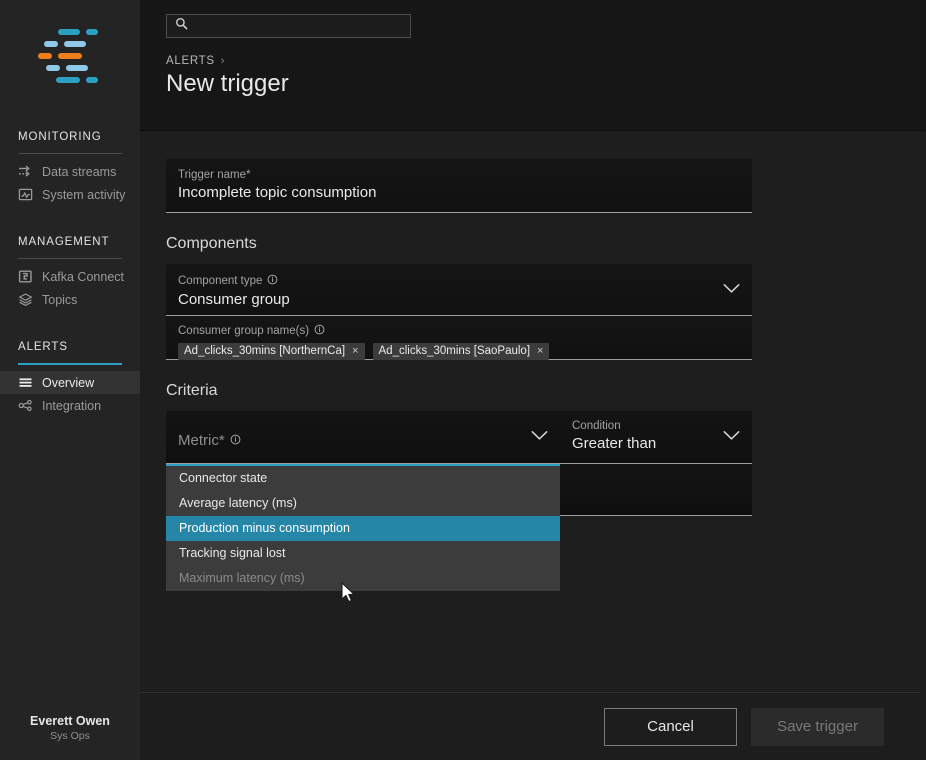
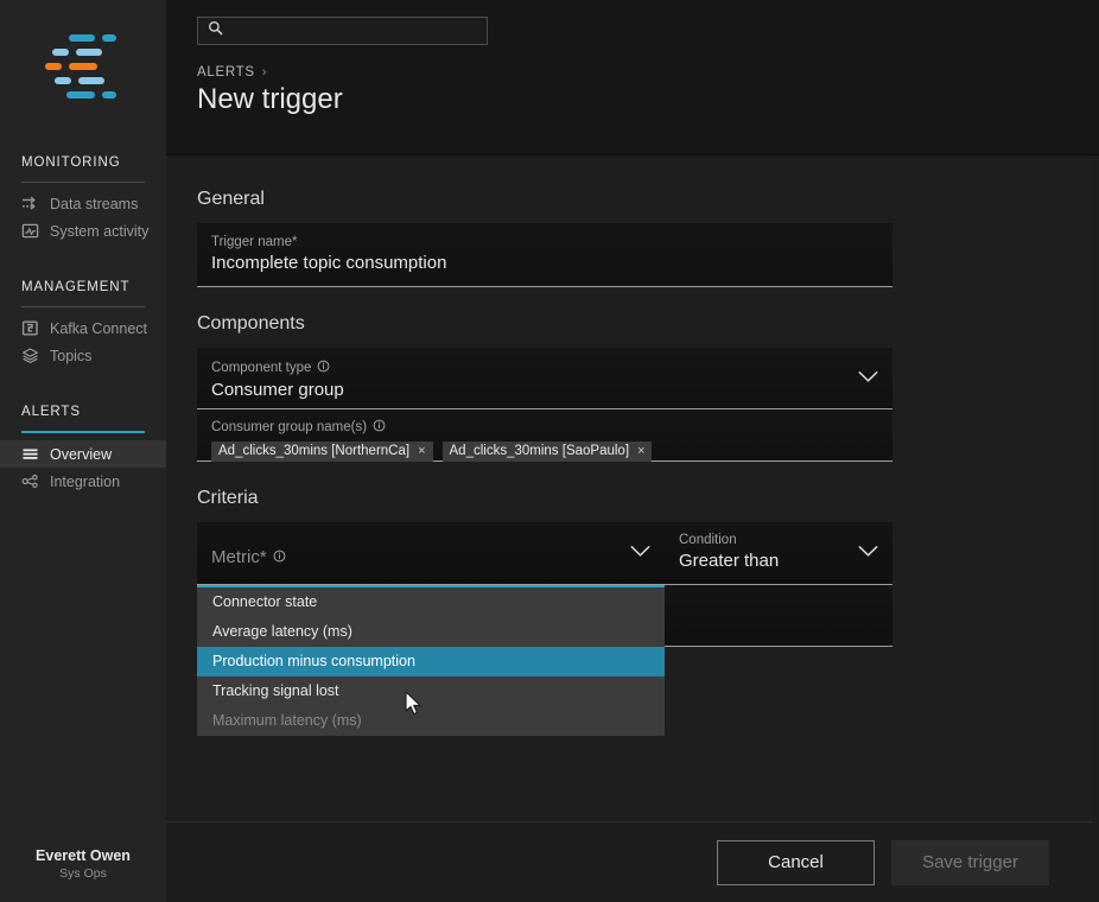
  MONITORING
  Data streams
  System activity
  MANAGEMENT
  Kafka Connect
  Topics
  ALERTS
  Overview
  Integration
  Everett Owen
  Sys Ops
  ALERTS
  ›
  New trigger
+ General
  Trigger name*
  Incomplete topic consumption
  Components
  Component type
  Consumer group
  Consumer group name(s)
  Ad_clicks_30mins [NorthernCa]
  ×
  Ad_clicks_30mins [SaoPaulo]
  ×
  Criteria
  Metric*
  Connector state
  Average latency (ms)
  Production minus consumption
  Tracking signal lost
  Maximum latency (ms)
  Condition
  Greater than
  Cancel
  Save trigger
